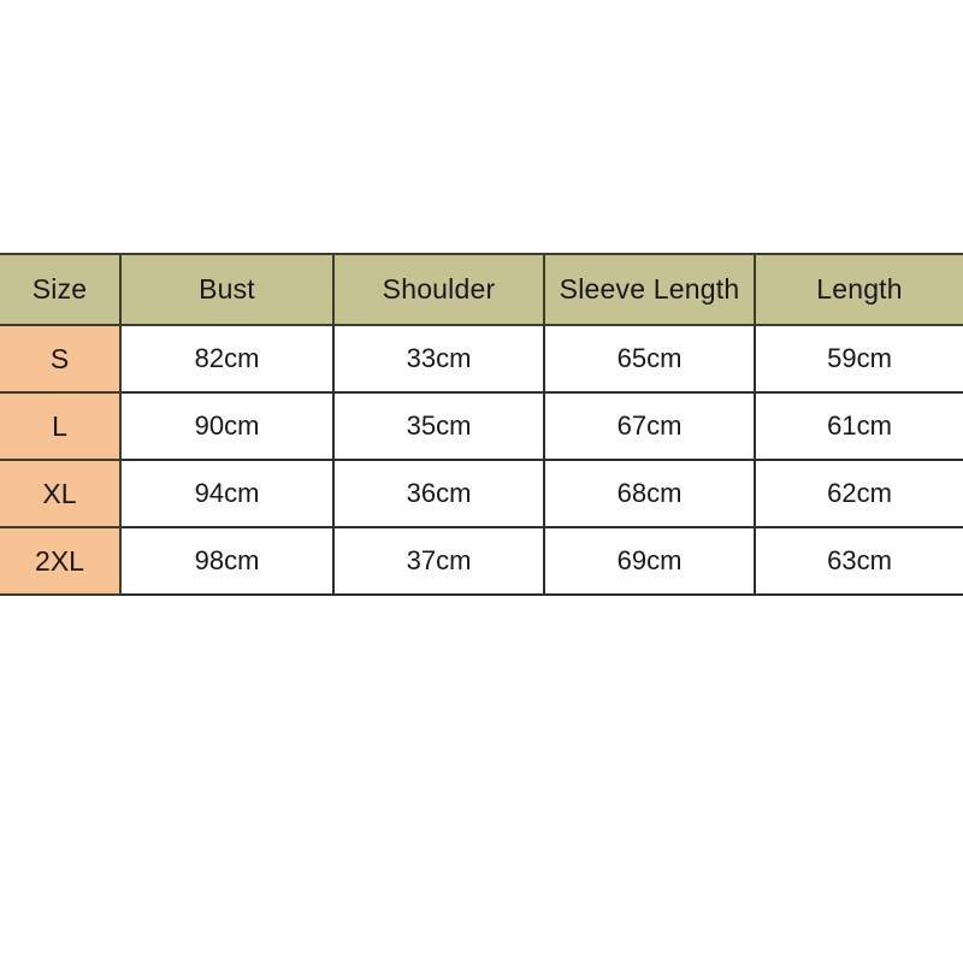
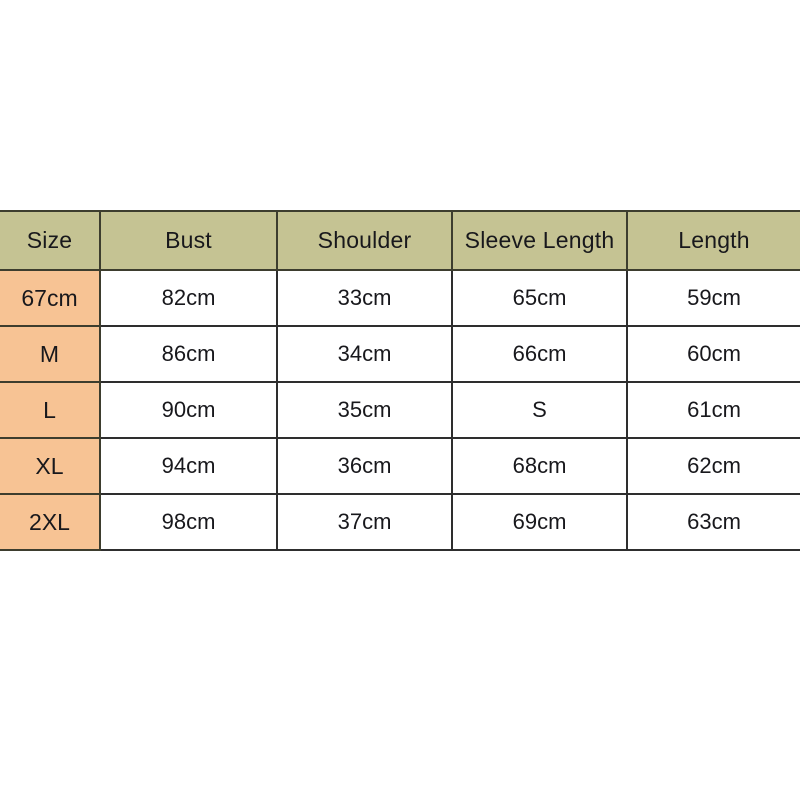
  Size	Bust	Shoulder	Sleeve Length	Length
- S	82cm	33cm	65cm	59cm
+ 67cm	82cm	33cm	65cm	59cm
+ M	86cm	34cm	66cm	60cm
- L	90cm	35cm	67cm	61cm
+ L	90cm	35cm	S	61cm
  XL	94cm	36cm	68cm	62cm
  2XL	98cm	37cm	69cm	63cm
